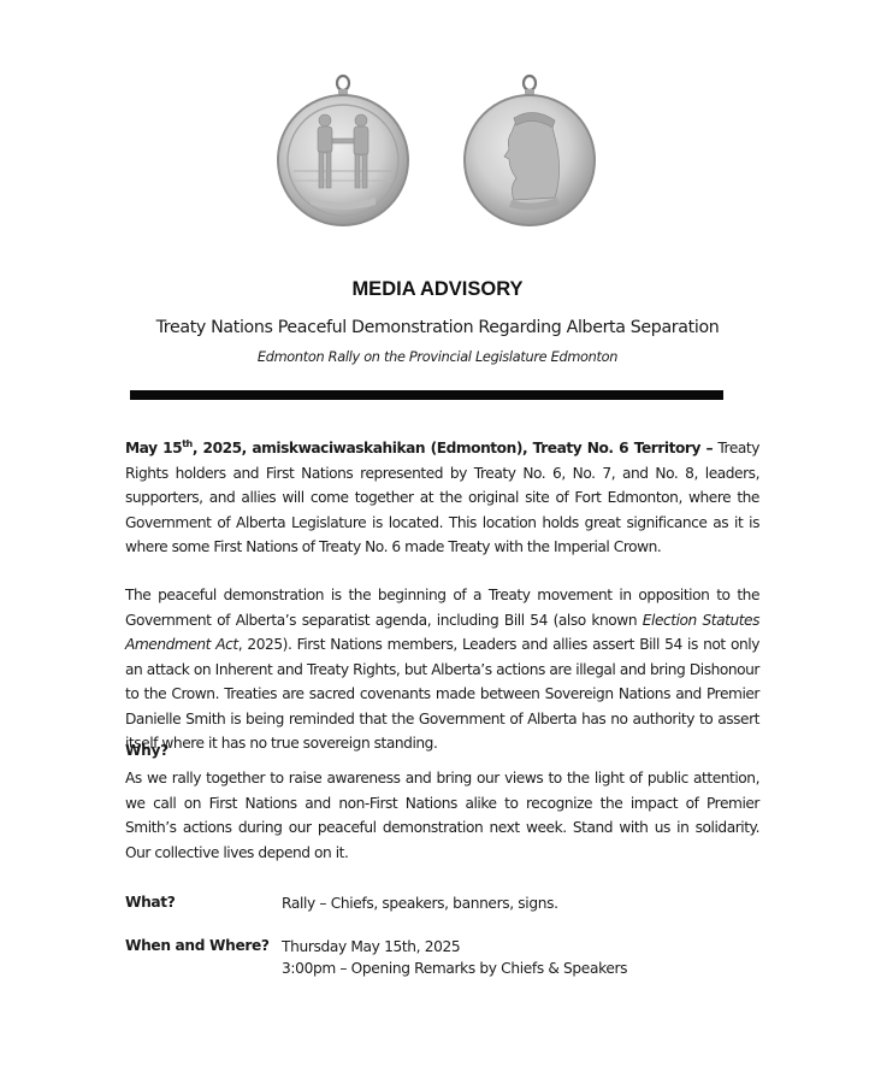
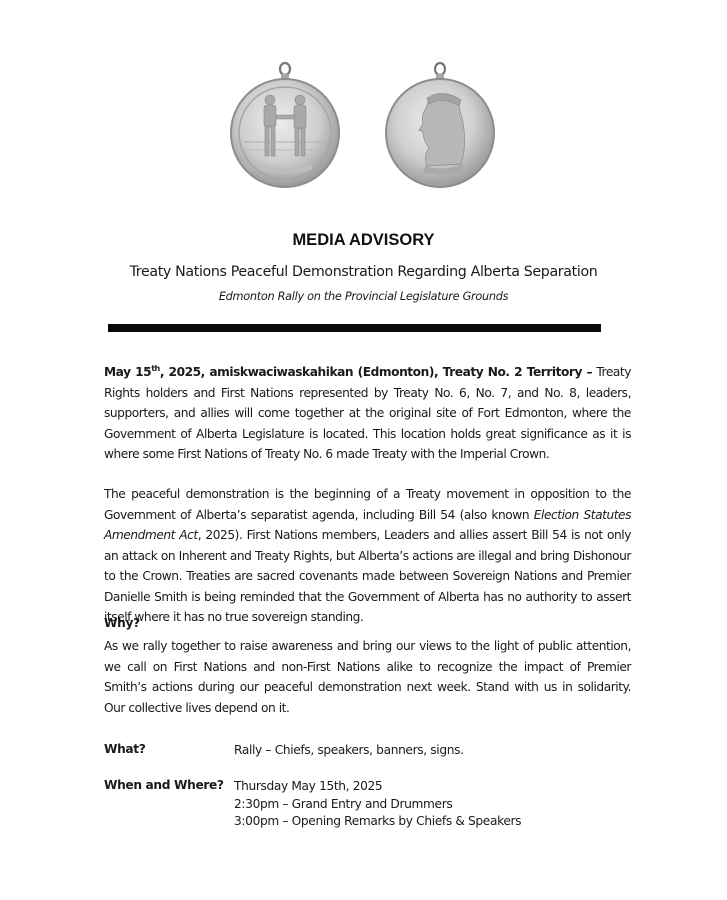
  MEDIA ADVISORY
  Treaty Nations Peaceful Demonstration Regarding Alberta Separation
- Edmonton Rally on the Provincial Legislature Edmonton
+ Edmonton Rally on the Provincial Legislature Grounds
- May 15th, 2025, amiskwaciwaskahikan (Edmonton), Treaty No. 6 Territory – Treaty Rights holders and First Nations represented by Treaty No. 6, No. 7, and No. 8, leaders, supporters, and allies will come together at the original site of Fort Edmonton, where the Government of Alberta Legislature is located. This location holds great significance as it is where some First Nations of Treaty No. 6 made Treaty with the Imperial Crown.
+ May 15th, 2025, amiskwaciwaskahikan (Edmonton), Treaty No. 2 Territory – Treaty Rights holders and First Nations represented by Treaty No. 6, No. 7, and No. 8, leaders, supporters, and allies will come together at the original site of Fort Edmonton, where the Government of Alberta Legislature is located. This location holds great significance as it is where some First Nations of Treaty No. 6 made Treaty with the Imperial Crown.
  The peaceful demonstration is the beginning of a Treaty movement in opposition to the Government of Alberta’s separatist agenda, including Bill 54 (also known Election Statutes Amendment Act, 2025). First Nations members, Leaders and allies assert Bill 54 is not only an attack on Inherent and Treaty Rights, but Alberta’s actions are illegal and bring Dishonour to the Crown. Treaties are sacred covenants made between Sovereign Nations and Premier Danielle Smith is being reminded that the Government of Alberta has no authority to assert itself where it has no true sovereign standing.
  Why?
  As we rally together to raise awareness and bring our views to the light of public attention, we call on First Nations and non-First Nations alike to recognize the impact of Premier Smith’s actions during our peaceful demonstration next week. Stand with us in solidarity. Our collective lives depend on it.
  What?
  Rally – Chiefs, speakers, banners, signs.
  When and Where?
  Thursday May 15th, 2025
+ 2:30pm – Grand Entry and Drummers
  3:00pm – Opening Remarks by Chiefs & Speakers
